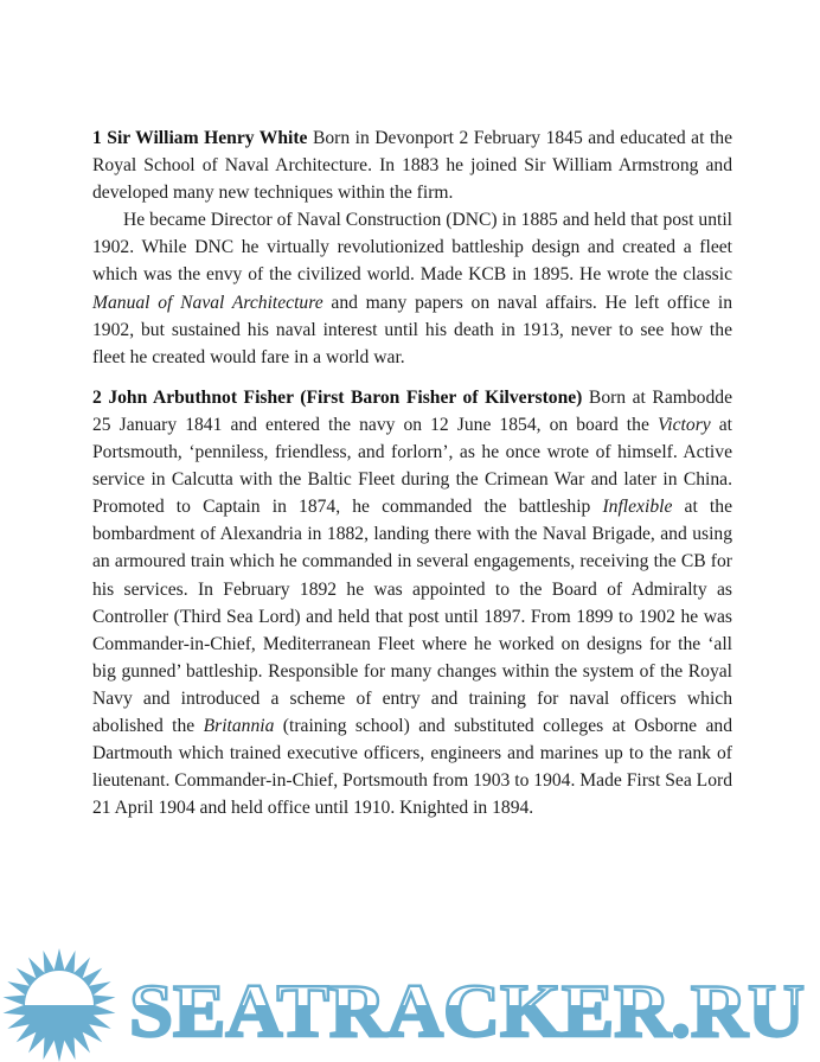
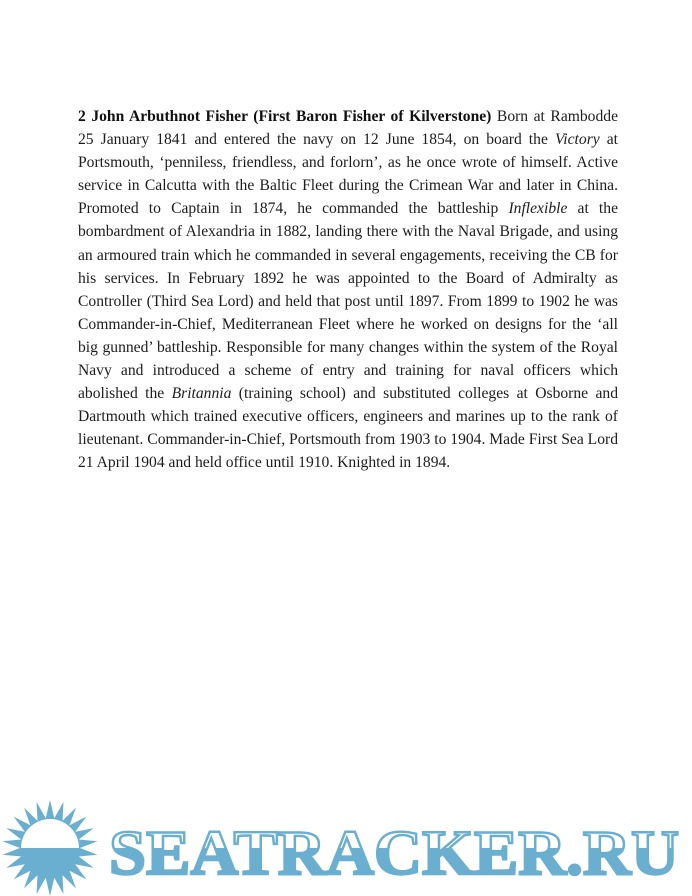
- 1 Sir William Henry White Born in Devonport 2 February 1845 and educated at the Royal School of Naval Architecture. In 1883 he joined Sir William Armstrong and developed many new techniques within the firm.
- He became Director of Naval Construction (DNC) in 1885 and held that post until 1902. While DNC he virtually revolutionized battleship design and created a fleet which was the envy of the civilized world. Made KCB in 1895. He wrote the classic Manual of Naval Architecture and many papers on naval affairs. He left office in 1902, but sustained his naval interest until his death in 1913, never to see how the fleet he created would fare in a world war.
  2 John Arbuthnot Fisher (First Baron Fisher of Kilverstone) Born at Rambodde 25 January 1841 and entered the navy on 12 June 1854, on board the Victory at Portsmouth, ‘penniless, friendless, and forlorn’, as he once wrote of himself. Active service in Calcutta with the Baltic Fleet during the Crimean War and later in China. Promoted to Captain in 1874, he commanded the battleship Inflexible at the bombardment of Alexandria in 1882, landing there with the Naval Brigade, and using an armoured train which he commanded in several engagements, receiving the CB for his services. In February 1892 he was appointed to the Board of Admiralty as Controller (Third Sea Lord) and held that post until 1897. From 1899 to 1902 he was Commander-in-Chief, Mediterranean Fleet where he worked on designs for the ‘all big gunned’ battleship. Responsible for many changes within the system of the Royal Navy and introduced a scheme of entry and training for naval officers which abolished the Britannia (training school) and substituted colleges at Osborne and Dartmouth which trained executive officers, engineers and marines up to the rank of lieutenant. Commander-in-Chief, Portsmouth from 1903 to 1904. Made First Sea Lord 21 April 1904 and held office until 1910. Knighted in 1894.
  SEATRACKER.RU
